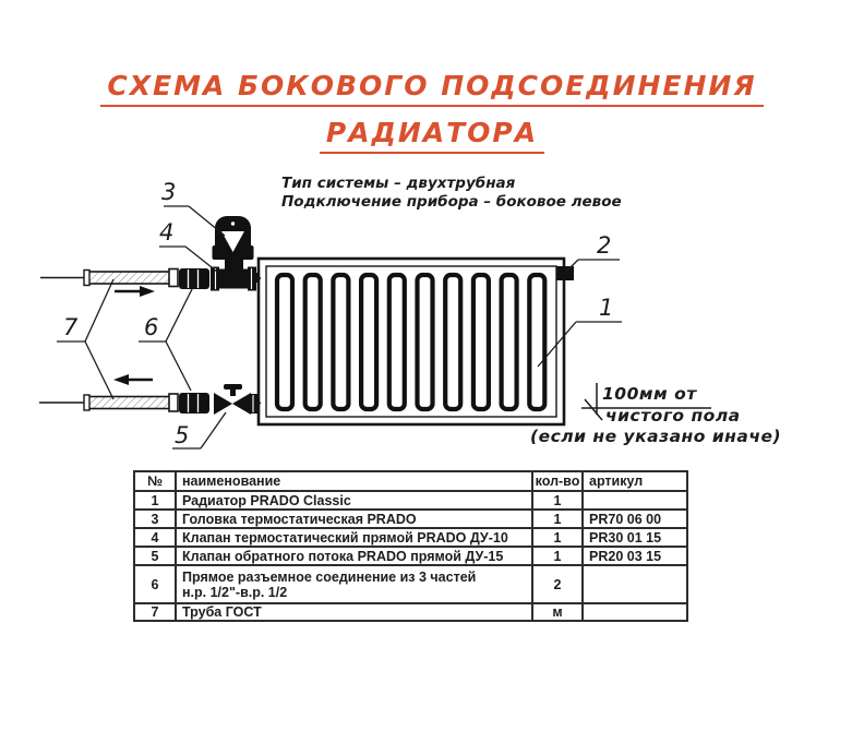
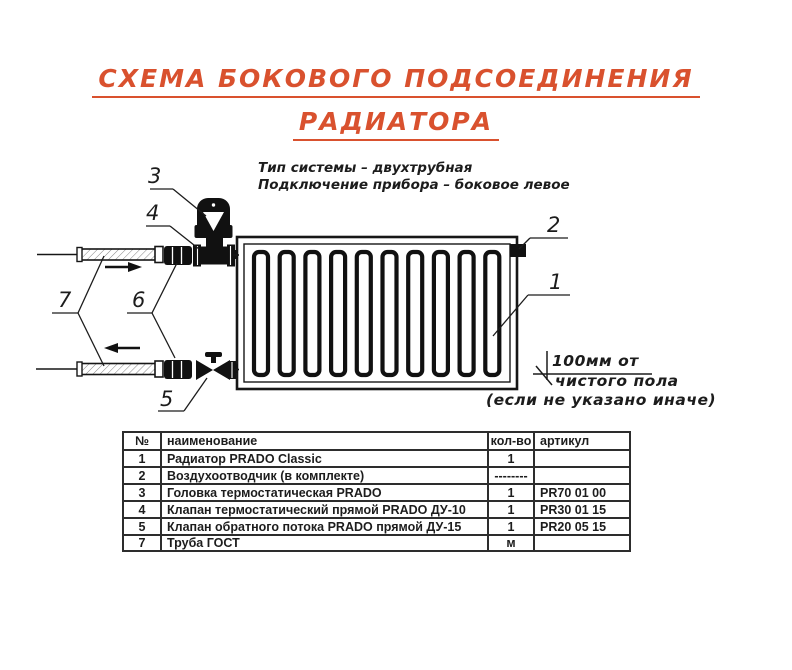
  СХЕМА БОКОВОГО ПОДСОЕДИНЕНИЯ
  РАДИАТОРА
  Тип системы – двухтрубная
  Подключение прибора – боковое левое
  3
  4
  7
  6
  5
  2
  1
  100мм от
  чистого пола
  (если не указано иначе)
  №	наименование	кол-во	артикул
  1	Радиатор PRADO Classic	1
+ 2	Воздухоотводчик (в комплекте)	--------
- 3	Головка термостатическая PRADO	1	PR70 06 00
+ 3	Головка термостатическая PRADO	1	PR70 01 00
  4	Клапан термостатический прямой PRADO ДУ-10	1	PR30 01 15
- 5	Клапан обратного потока PRADO прямой ДУ-15	1	PR20 03 15
+ 5	Клапан обратного потока PRADO прямой ДУ-15	1	PR20 05 15
- 6	Прямое разъемное соединение из 3 частей н.р. 1/2"-в.р. 1/2	2
  7	Труба ГОСТ	м
